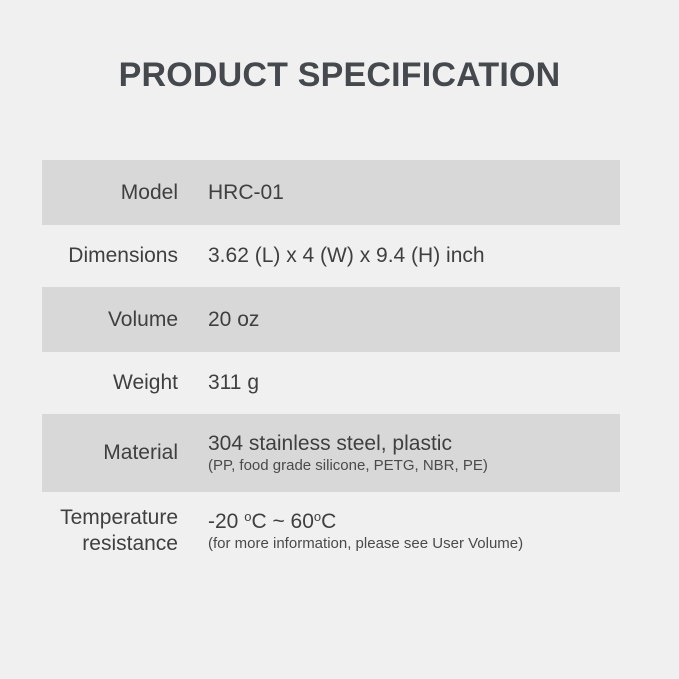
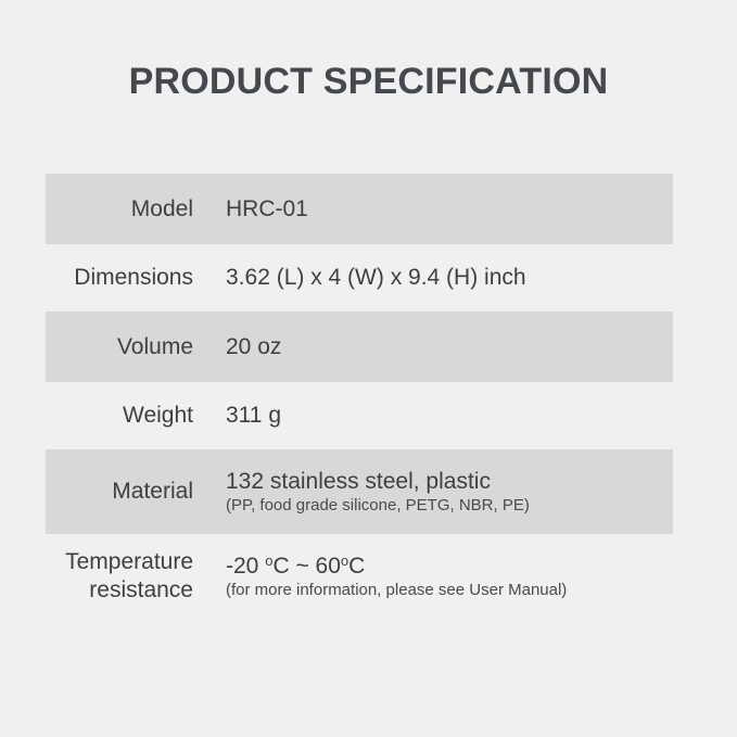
  PRODUCT SPECIFICATION
  Model
  HRC-01
  Dimensions
  3.62 (L) x 4 (W) x 9.4 (H) inch
  Volume
  20 oz
  Weight
  311 g
  Material
- 304 stainless steel, plastic
+ 132 stainless steel, plastic
  (PP, food grade silicone, PETG, NBR, PE)
  Temperature
  resistance
  -20 oC ~ 60oC
- (for more information, please see User Volume)
+ (for more information, please see User Manual)
